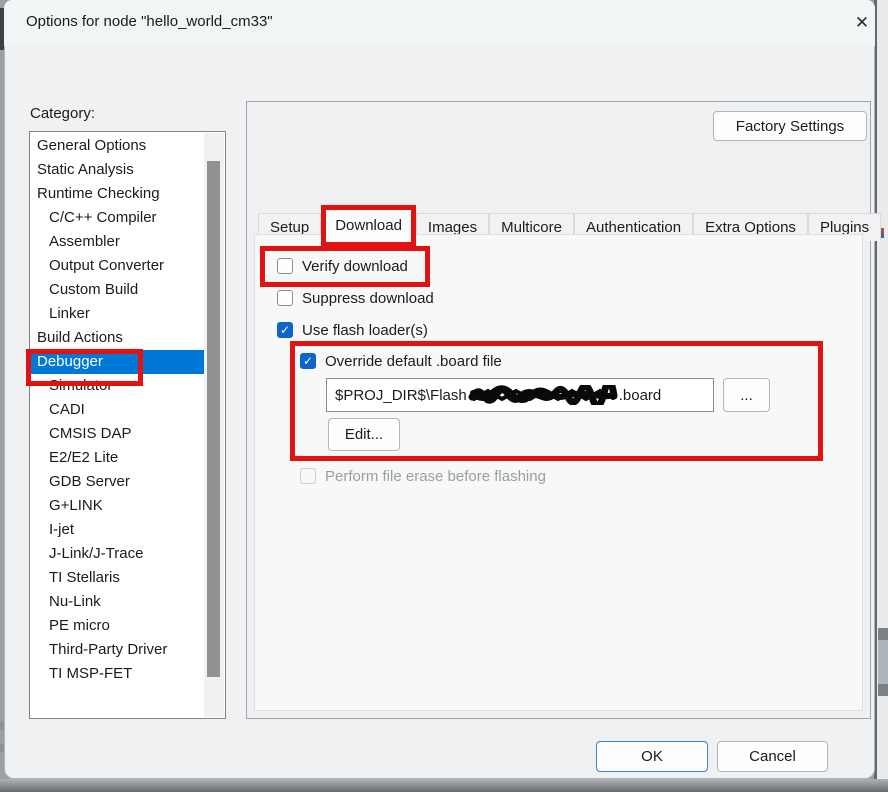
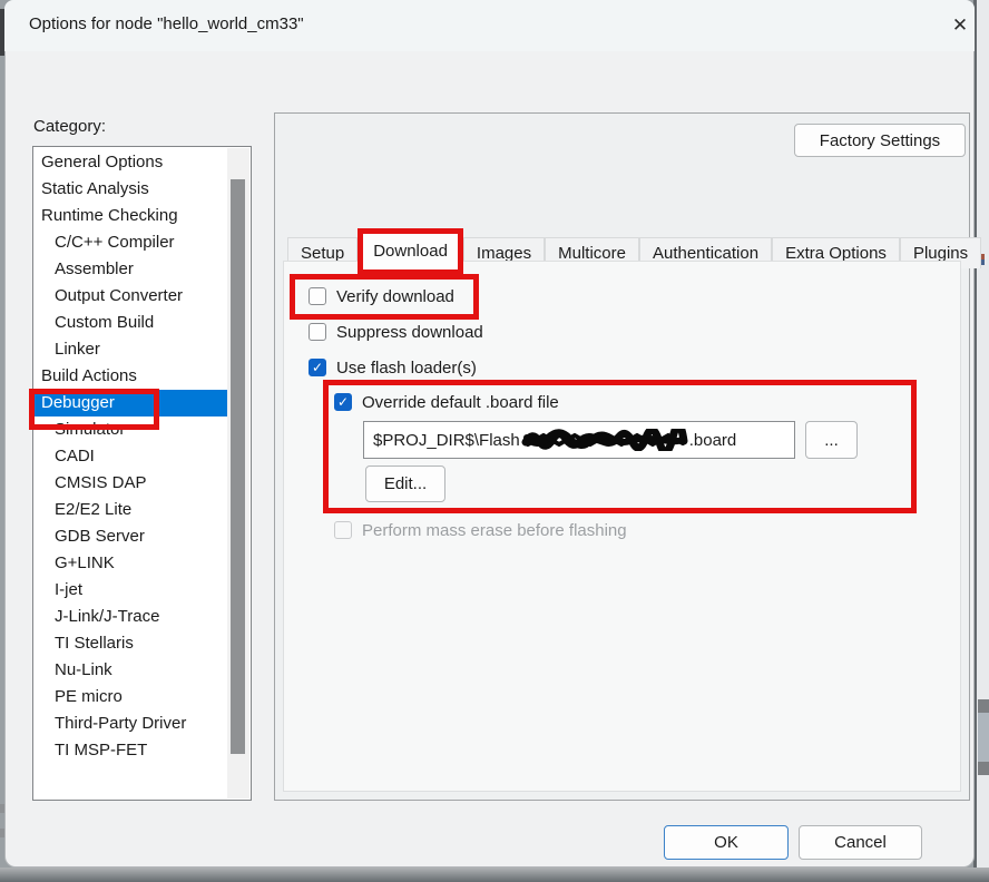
  Options for node "hello_world_cm33"
  ✕
  Category:
  General Options
  Static Analysis
  Runtime Checking
  C/C++ Compiler
  Assembler
  Output Converter
  Custom Build
  Linker
  Build Actions
  Debugger
  Simulator
  CADI
  CMSIS DAP
  E2/E2 Lite
  GDB Server
  G+LINK
  I-jet
  J-Link/J-Trace
  TI Stellaris
  Nu-Link
  PE micro
  Third-Party Driver
  TI MSP-FET
  Factory Settings
  Setup
  Download
  Images
  Multicore
  Authentication
  Extra Options
  Plugins
  Verify download
  Suppress download
  ✓
  Use flash loader(s)
  ✓
  Override default .board file
  $PROJ_DIR$\Flash
  .board
  ...
  Edit...
- Perform file erase before flashing
+ Perform mass erase before flashing
  OK
  Cancel
